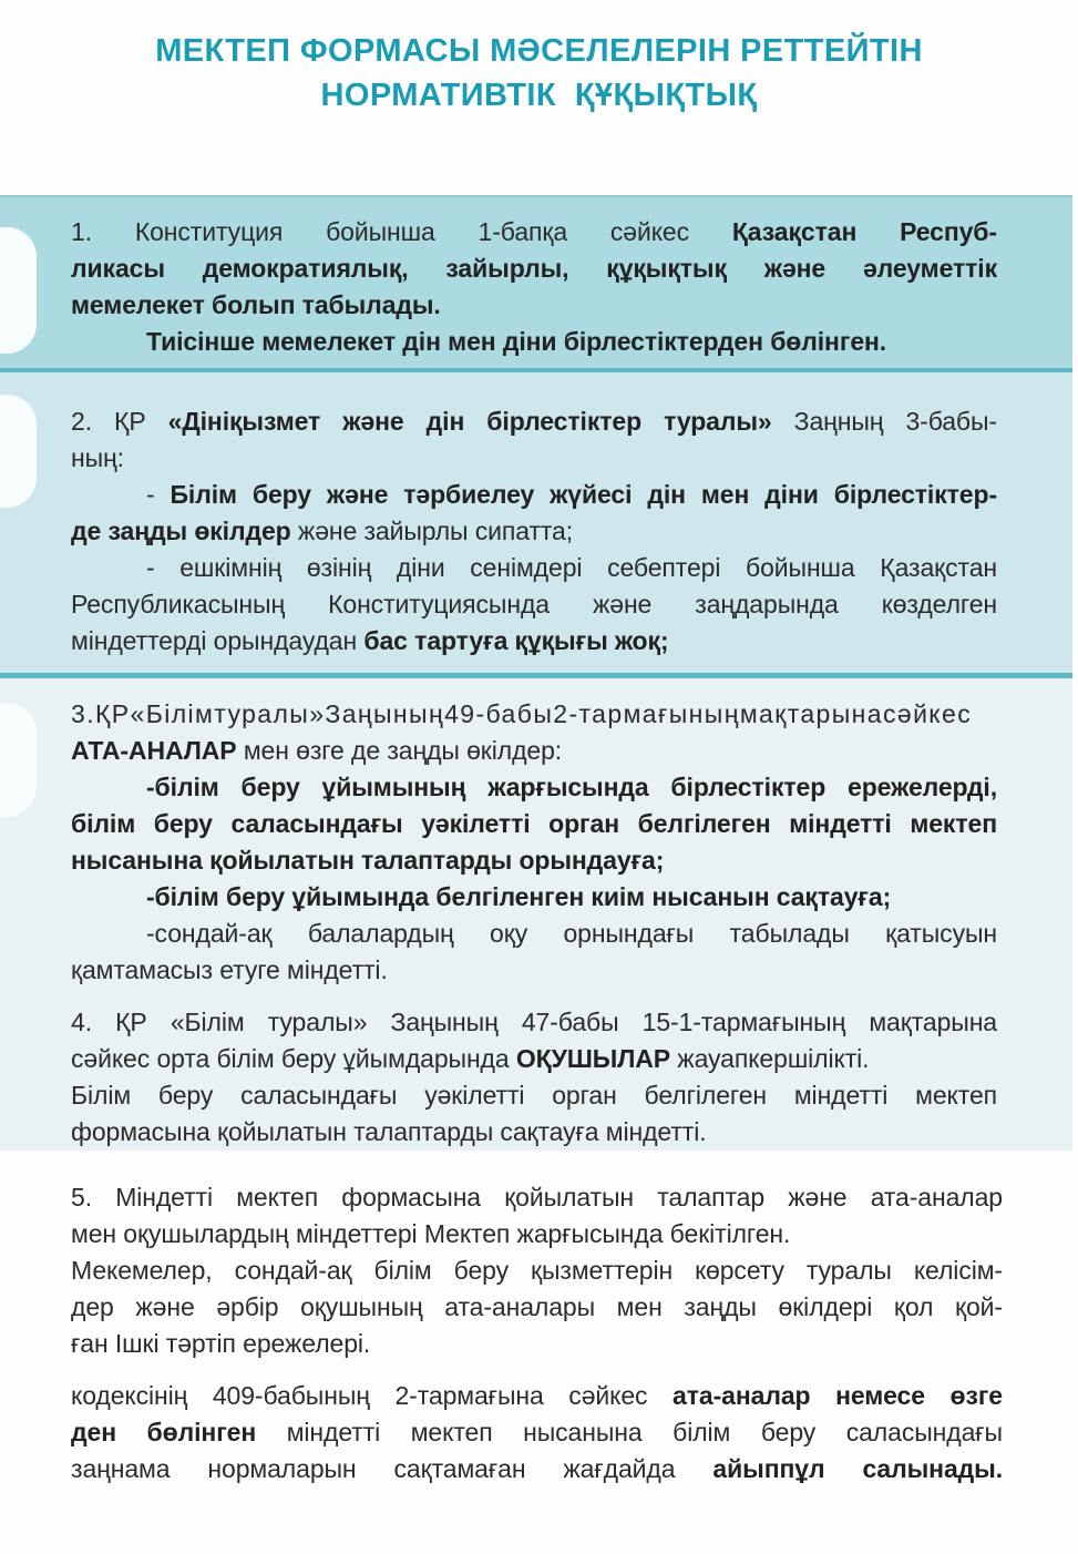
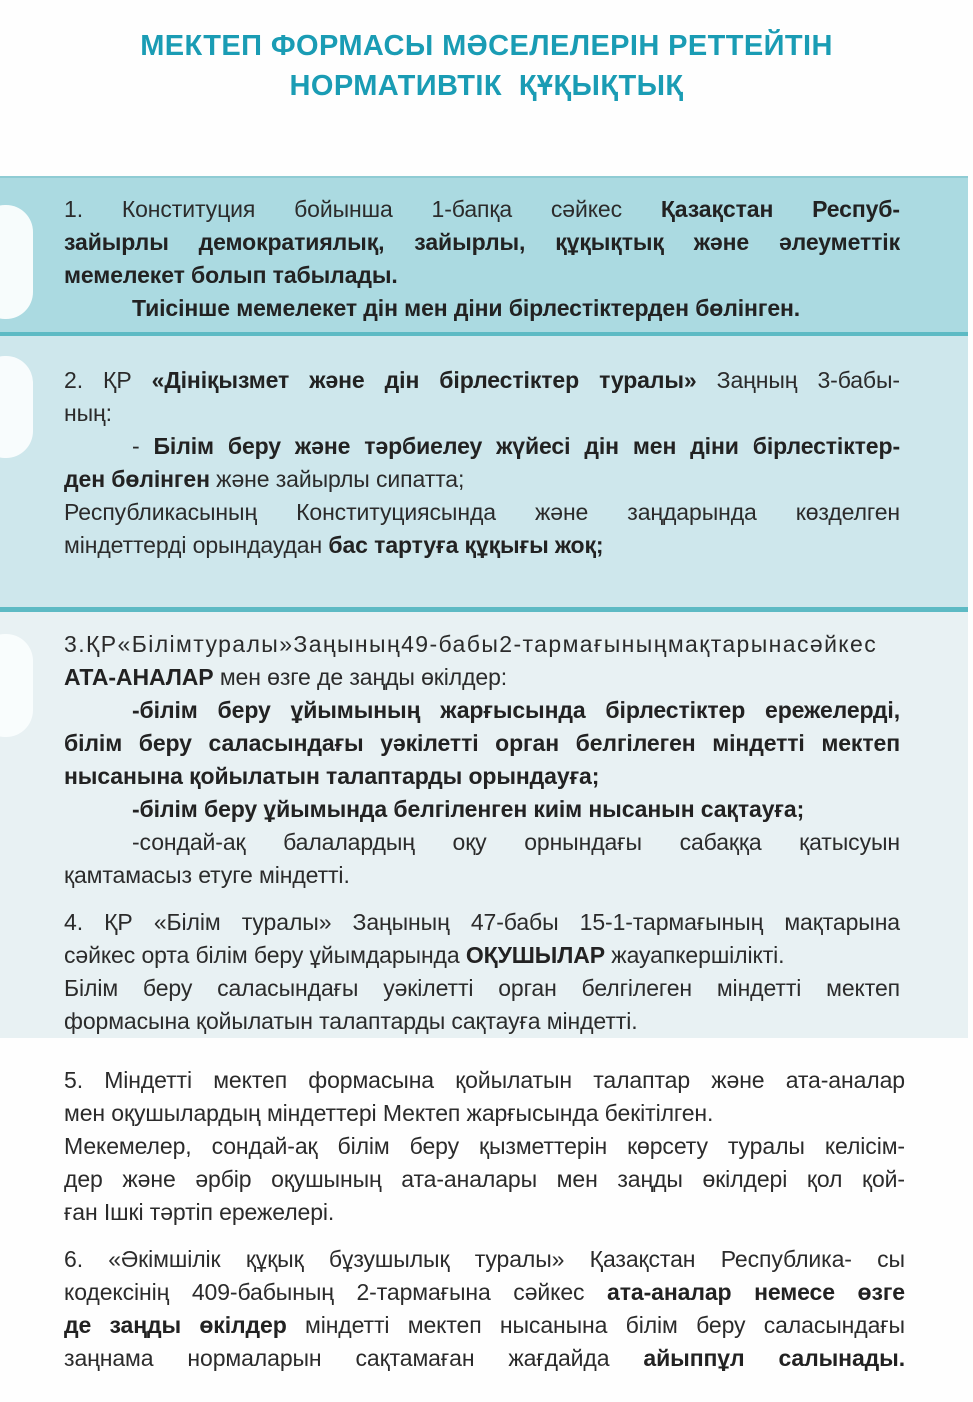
  МЕКТЕП ФОРМАСЫ МӘСЕЛЕЛЕРІН РЕТТЕЙТІН
  НОРМАТИВТІК ҚҰҚЫҚТЫҚ
  1. Конституция бойынша 1-бапқа сәйкес Қазақстан Респуб-
- ликасы демократиялық, зайырлы, құқықтық және әлеуметтік
+ зайырлы демократиялық, зайырлы, құқықтық және әлеуметтік
  мемелекет болып табылады.
  Тиісінше мемелекет дін мен діни бірлестіктерден бөлінген.
  2. ҚР «Дініқызмет және дін бірлестіктер туралы» Заңның 3-бабы-
  ның:
  - Білім беру және тәрбиелеу жүйесі дін мен діни бірлестіктер-
- де заңды өкілдер және зайырлы сипатта;
+ ден бөлінген және зайырлы сипатта;
- - ешкімнің өзінің діни сенімдері себептері бойынша Қазақстан
  Республикасының Конституциясында және заңдарында көзделген
  міндеттерді орындаудан бас тартуға құқығы жоқ;
  3.ҚР«Білімтуралы»Заңының49-бабы2-тармағыныңмақтарынасәйкес
  АТА-АНАЛАР мен өзге де заңды өкілдер:
  -білім беру ұйымының жарғысында бірлестіктер ережелерді,
  білім беру саласындағы уәкілетті орган белгілеген міндетті мектеп
  нысанына қойылатын талаптарды орындауға;
  -білім беру ұйымында белгіленген киім нысанын сақтауға;
- -сондай-ақ балалардың оқу орнындағы табылады қатысуын
+ -сондай-ақ балалардың оқу орнындағы сабаққа қатысуын
  қамтамасыз етуге міндетті.
  4. ҚР «Білім туралы» Заңының 47-бабы 15-1-тармағының мақтарына
  сәйкес орта білім беру ұйымдарында ОҚУШЫЛАР жауапкершілікті.
  Білім беру саласындағы уәкілетті орган белгілеген міндетті мектеп
  формасына қойылатын талаптарды сақтауға міндетті.
  5. Міндетті мектеп формасына қойылатын талаптар және ата-аналар
  мен оқушылардың міндеттері Мектеп жарғысында бекітілген.
  Мекемелер, сондай-ақ білім беру қызметтерін көрсету туралы келісім-
  дер және әрбір оқушының ата-аналары мен заңды өкілдері қол қой-
  ған Ішкі тәртіп ережелері.
+ 6. «Әкімшілік құқық бұзушылық туралы» Қазақстан Республика- сы
  кодексінің 409-бабының 2-тармағына сәйкес ата-аналар немесе өзге
- ден бөлінген міндетті мектеп нысанына білім беру саласындағы
+ де заңды өкілдер міндетті мектеп нысанына білім беру саласындағы
  заңнама нормаларын сақтамаған жағдайда айыппұл салынады.
